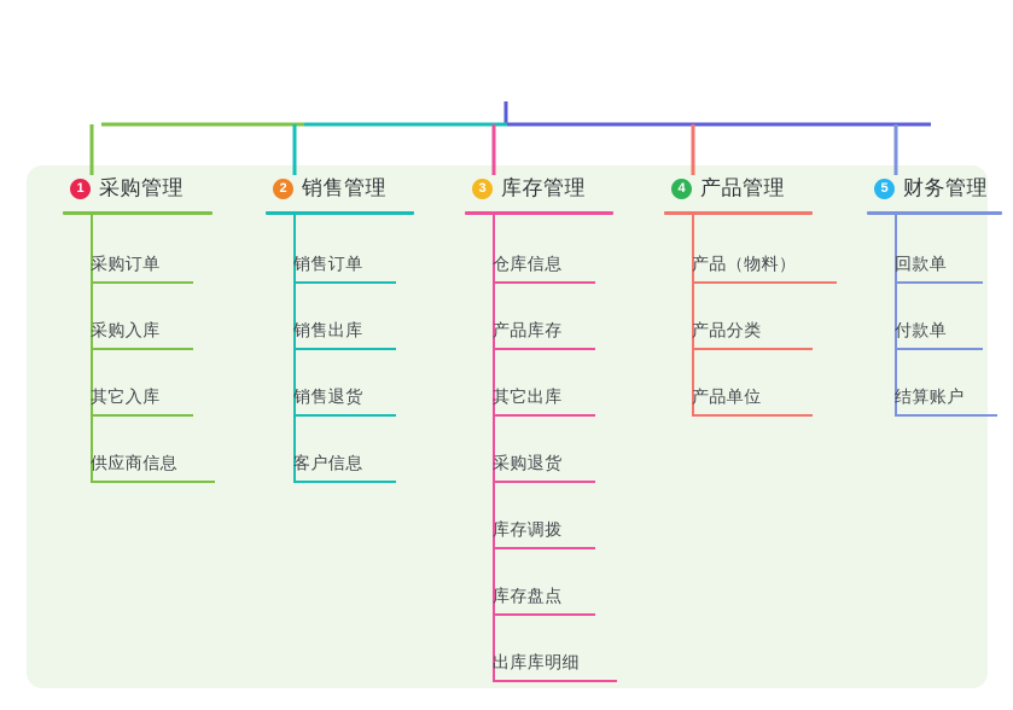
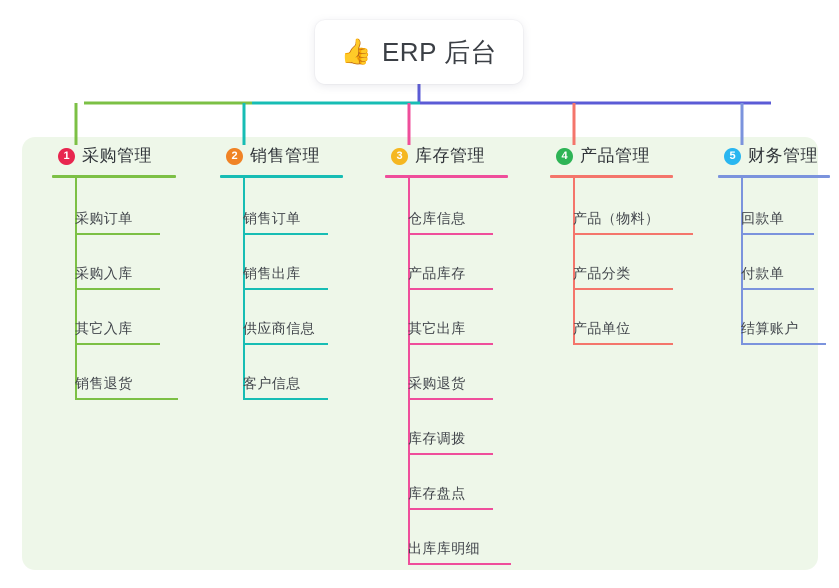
+ 👍
+ ERP 后台
  1
  采购管理
  采购订单
  采购入库
  其它入库
- 供应商信息
+ 销售退货
  2
  销售管理
  销售订单
  销售出库
- 销售退货
+ 供应商信息
  客户信息
  3
  库存管理
  仓库信息
  产品库存
  其它出库
  采购退货
  库存调拨
  库存盘点
  出库库明细
  4
  产品管理
  产品（物料）
  产品分类
  产品单位
  5
  财务管理
  回款单
  付款单
  结算账户
